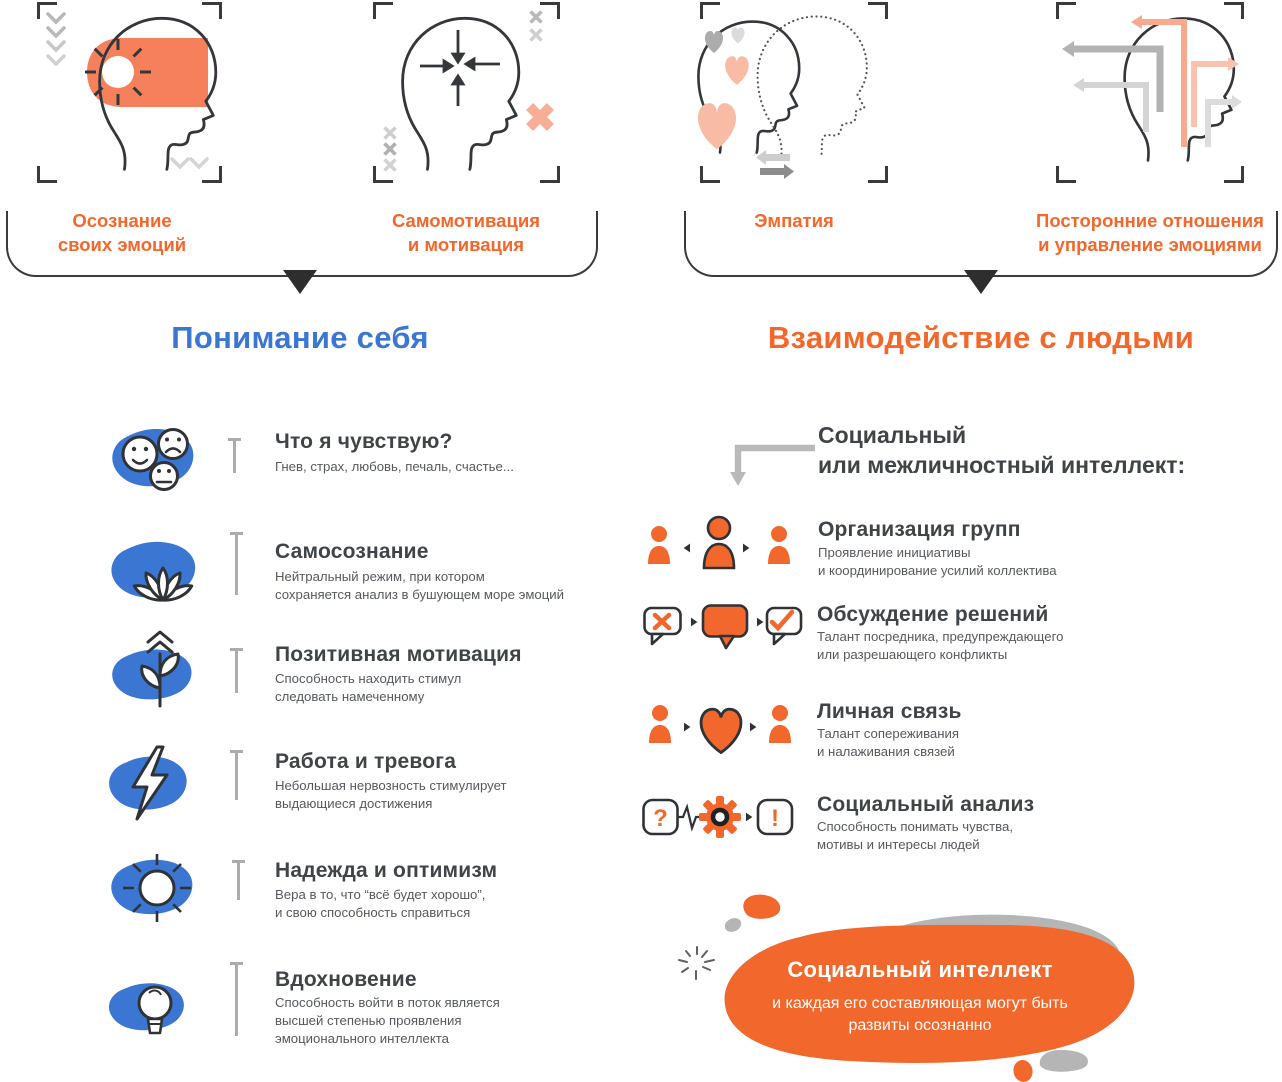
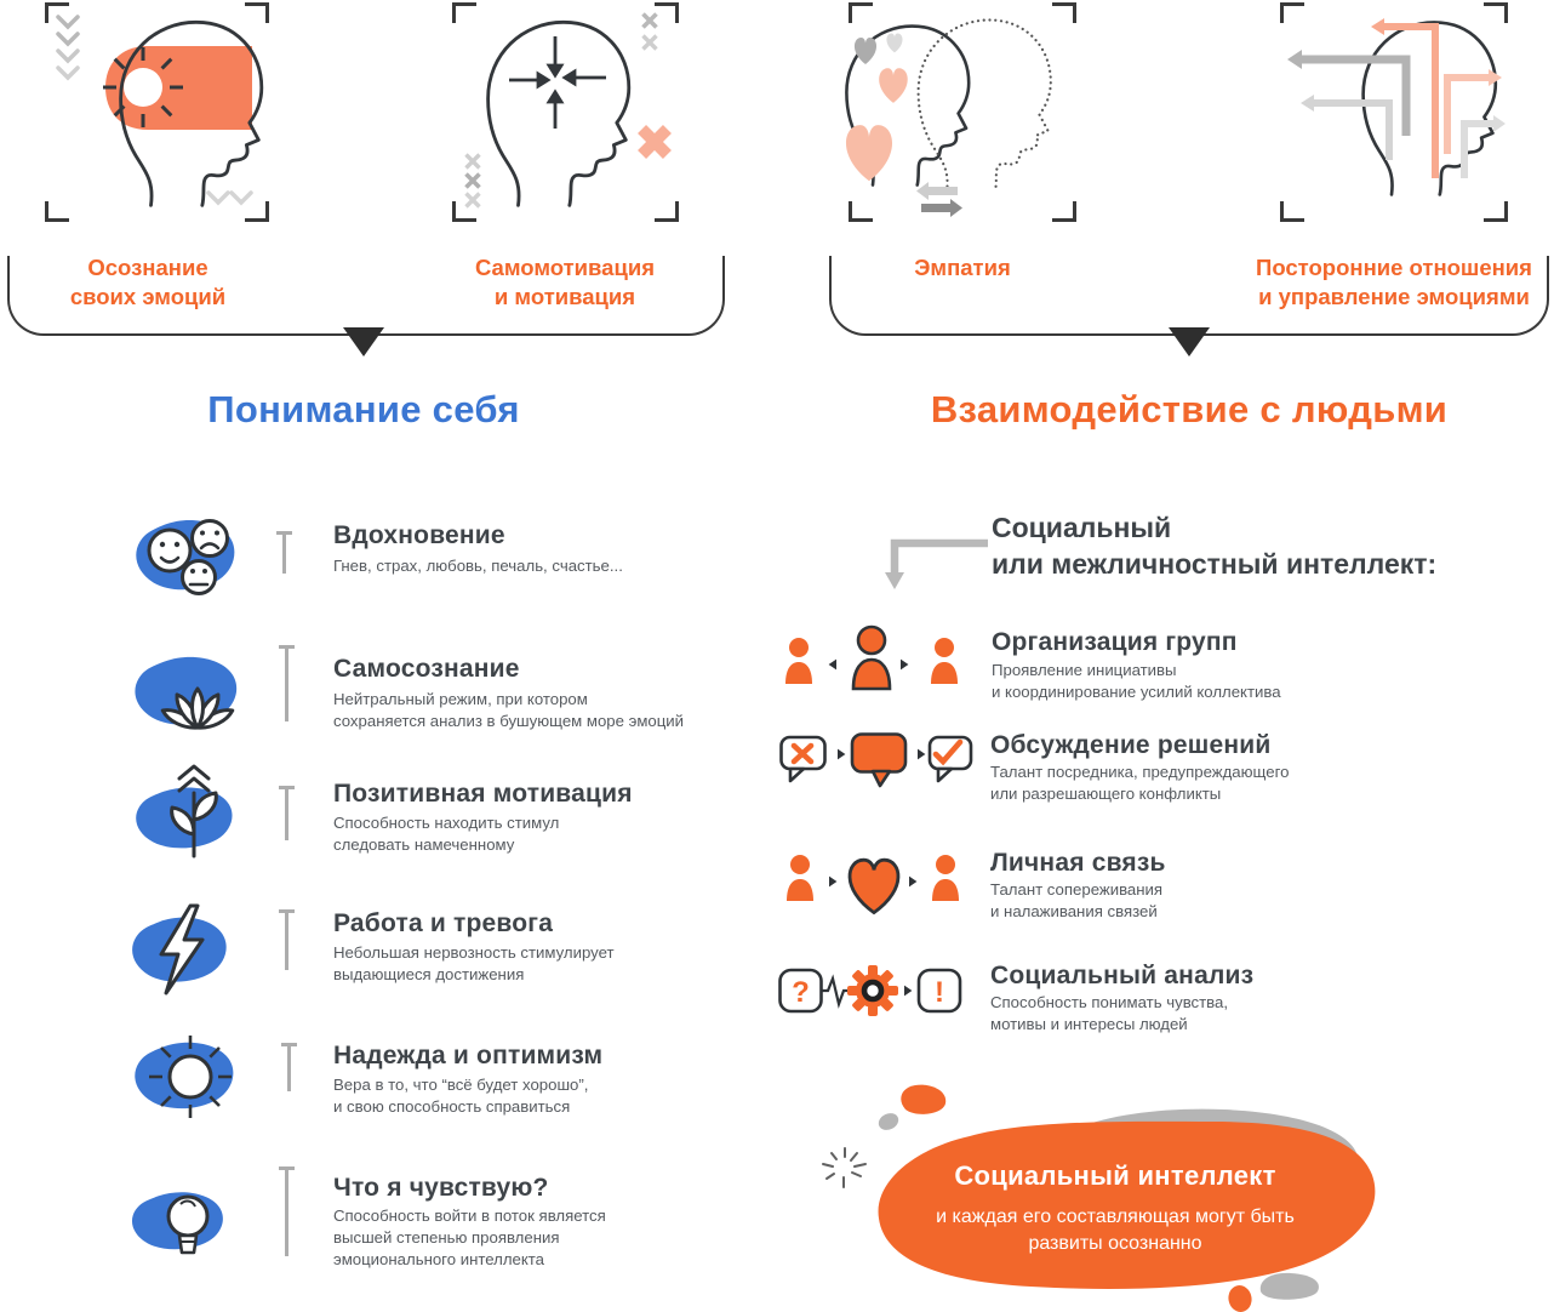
  Осознание
  своих эмоций
  Самомотивация
  и мотивация
  Эмпатия
  Посторонние отношения
  и управление эмоциями
  Понимание себя
  Взаимодействие с людьми
- Что я чувствую?
+ Вдохновение
  Гнев, страх, любовь, печаль, счастье...
  Самосознание
  Нейтральный режим, при котором
  сохраняется анализ в бушующем море эмоций
  Позитивная мотивация
  Способность находить стимул
  следовать намеченному
  Работа и тревога
  Небольшая нервозность стимулирует
  выдающиеся достижения
  Надежда и оптимизм
  Вера в то, что “всё будет хорошо”,
  и свою способность справиться
- Вдохновение
+ Что я чувствую?
  Способность войти в поток является
  высшей степенью проявления
  эмоционального интеллекта
  Социальный
  или межличностный интеллект:
  Организация групп
  Проявление инициативы
  и координирование усилий коллектива
  Обсуждение решений
  Талант посредника, предупреждающего
  или разрешающего конфликты
  Личная связь
  Талант сопереживания
  и налаживания связей
  ?
  !
  Социальный анализ
  Способность понимать чувства,
  мотивы и интересы людей
  Социальный интеллект
  и каждая его составляющая могут быть
  развиты осознанно
